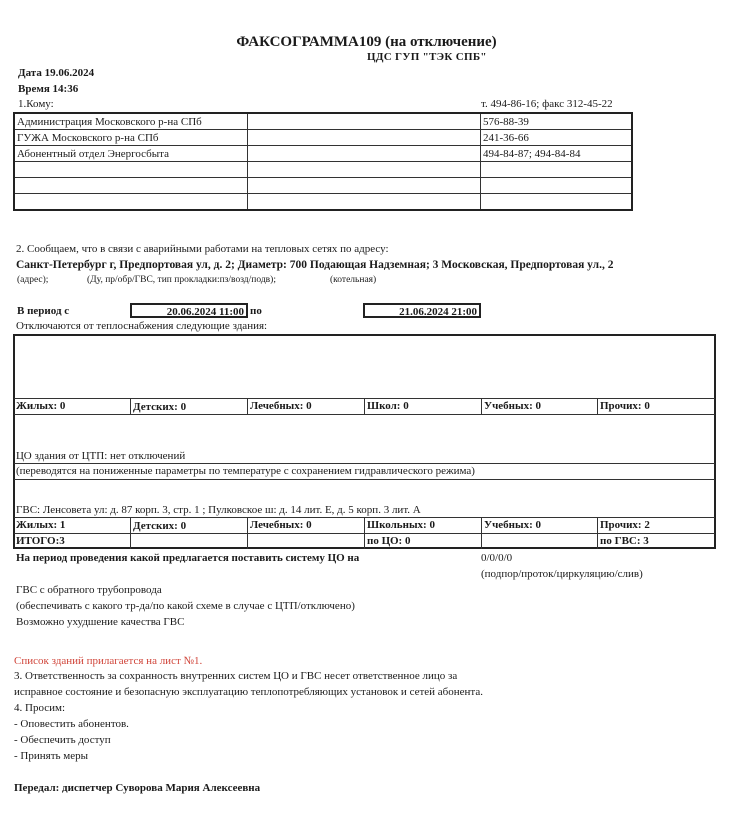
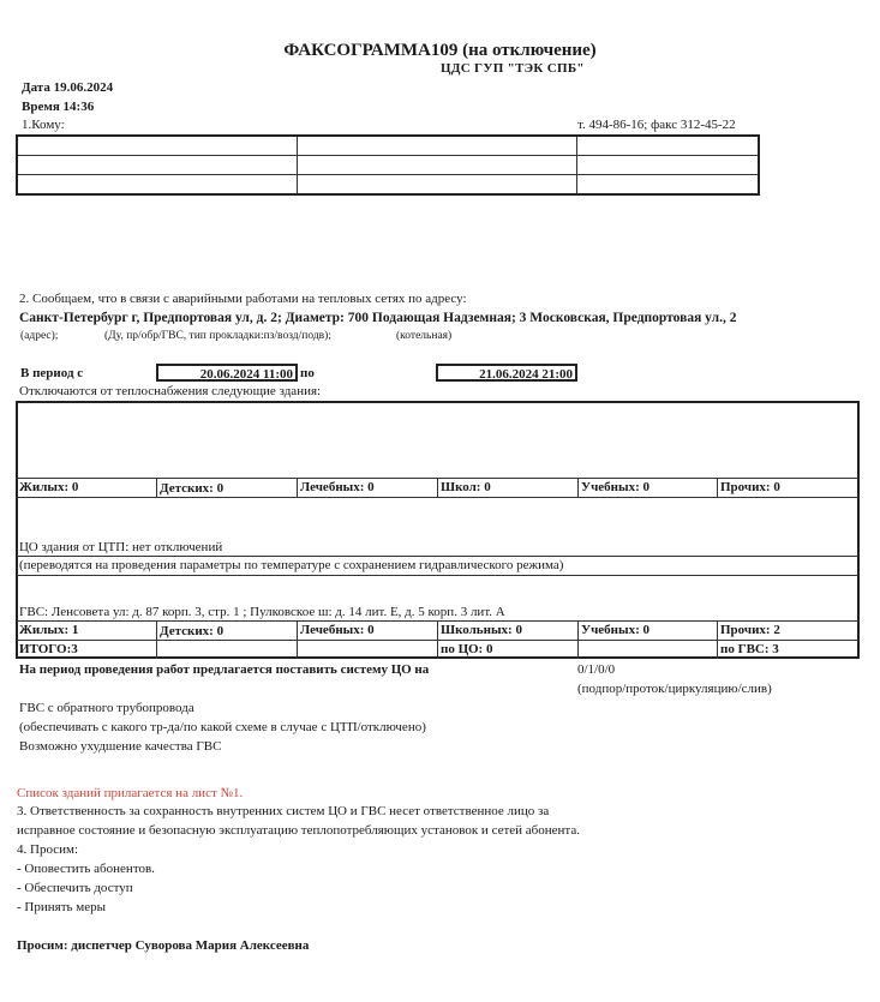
  ФАКСОГРАММА109 (на отключение)
  ЦДС ГУП "ТЭК СПБ"
  Дата 19.06.2024
  Время 14:36
  1.Кому:
  т. 494-86-16; факс 312-45-22
- Администрация Московского р-на СПб		576-88-39
- ГУЖА Московского р-на СПб		241-36-66
- Абонентный отдел Энергосбыта		494-84-87; 494-84-84
  2. Сообщаем, что в связи с аварийными работами на тепловых сетях по адресу:
  Санкт-Петербург г, Предпортовая ул, д. 2; Диаметр: 700 Подающая Надземная; 3 Московская, Предпортовая ул., 2
  (адрес);
  (Ду, пр/обр/ГВС, тип прокладки:пз/возд/подв);
  (котельная)
  В период с
  20.06.2024 11:00
  по
  21.06.2024 21:00
  Отключаются от теплоснабжения следующие здания:
  Жилых: 0
  Детских: 0
  Лечебных: 0
  Школ: 0
  Учебных: 0
  Прочих: 0
  ЦО здания от ЦТП: нет отключений
- (переводятся на пониженные параметры по температуре с сохранением гидравлического режима)
+ (переводятся на проведения параметры по температуре с сохранением гидравлического режима)
  ГВС: Ленсовета ул: д. 87 корп. 3, стр. 1 ; Пулковское ш: д. 14 лит. Е, д. 5 корп. 3 лит. А
  Жилых: 1
  Детских: 0
  Лечебных: 0
  Школьных: 0
  Учебных: 0
  Прочих: 2
  ИТОГО:3
  по ЦО: 0
  по ГВС: 3
- На период проведения какой предлагается поставить систему ЦО на
+ На период проведения работ предлагается поставить систему ЦО на
- 0/0/0/0
+ 0/1/0/0
  (подпор/проток/циркуляцию/слив)
  ГВС с обратного трубопровода
  (обеспечивать с какого тр-да/по какой схеме в случае с ЦТП/отключено)
  Возможно ухудшение качества ГВС
  Список зданий прилагается на лист №1.
  3. Ответственность за сохранность внутренних систем ЦО и ГВС несет ответственное лицо за
  исправное состояние и безопасную эксплуатацию теплопотребляющих установок и сетей абонента.
  4. Просим:
  - Оповестить абонентов.
  - Обеспечить доступ
  - Принять меры
- Передал: диспетчер Суворова Мария Алексеевна
+ Просим: диспетчер Суворова Мария Алексеевна
